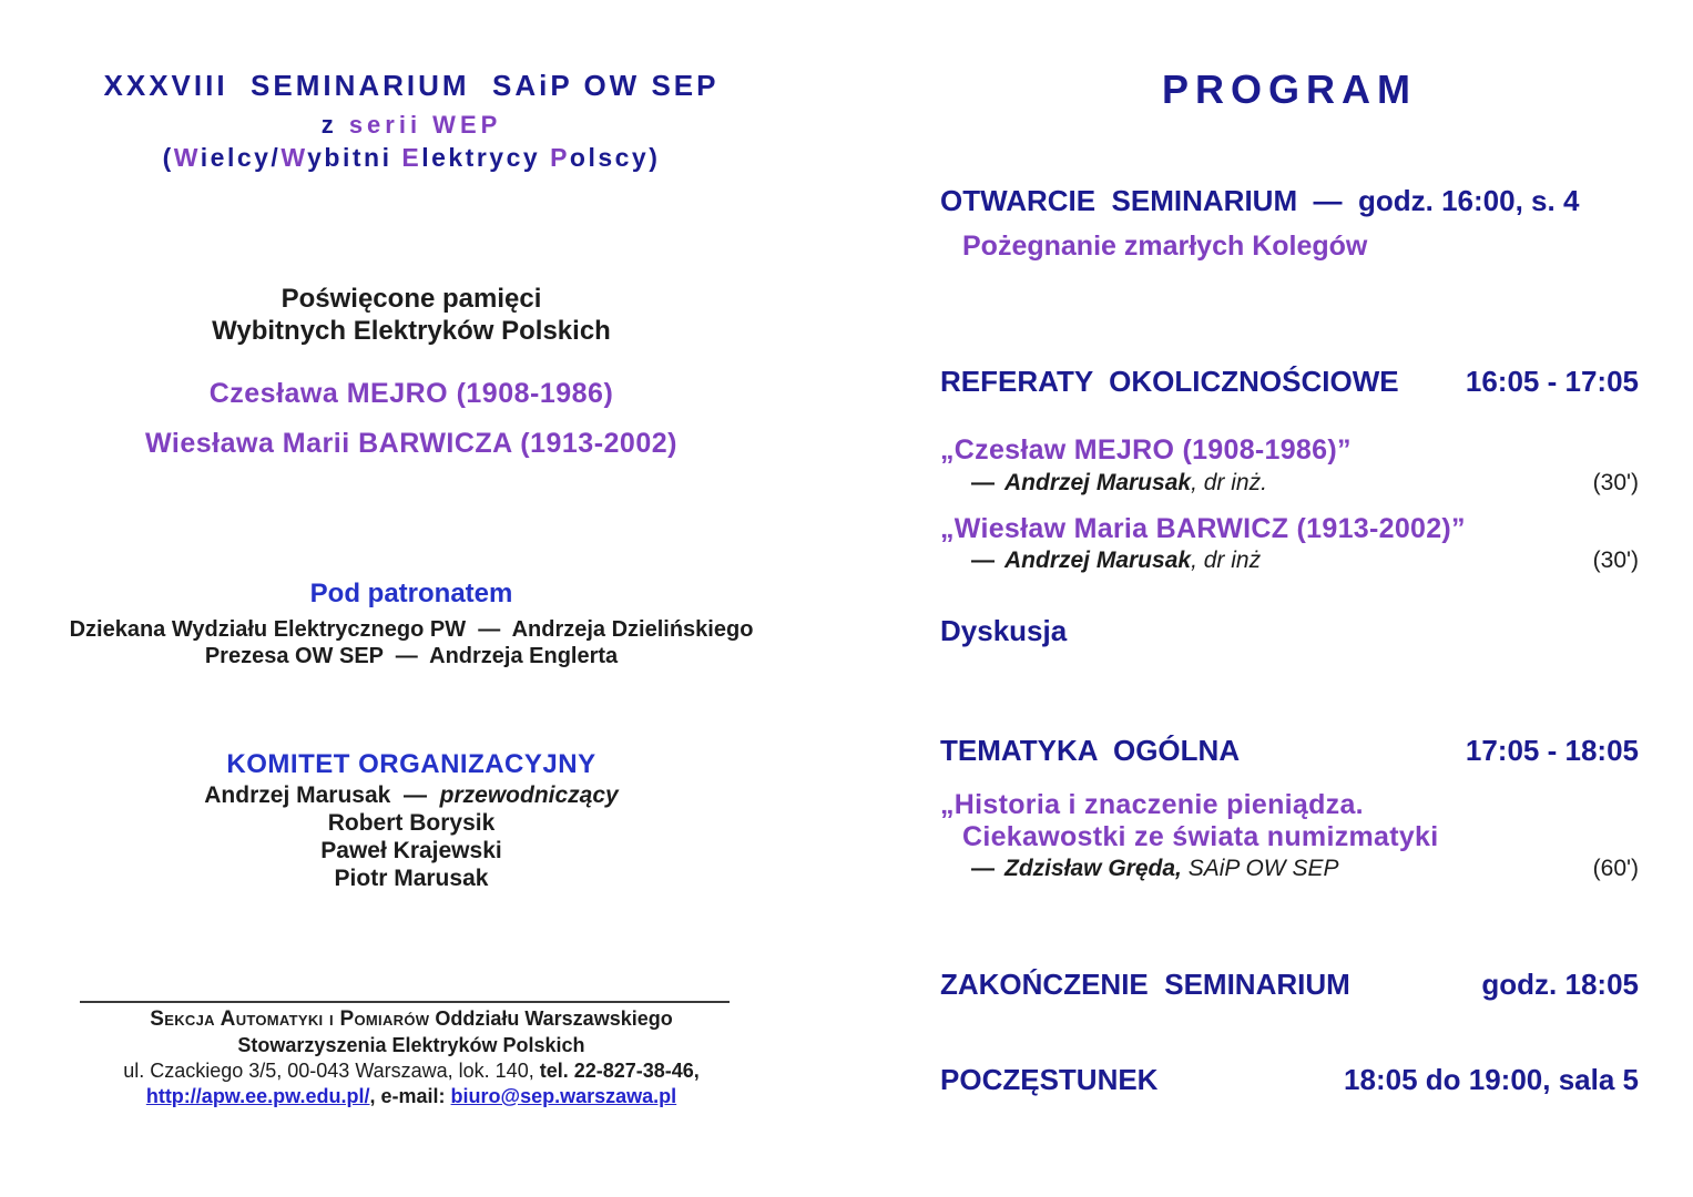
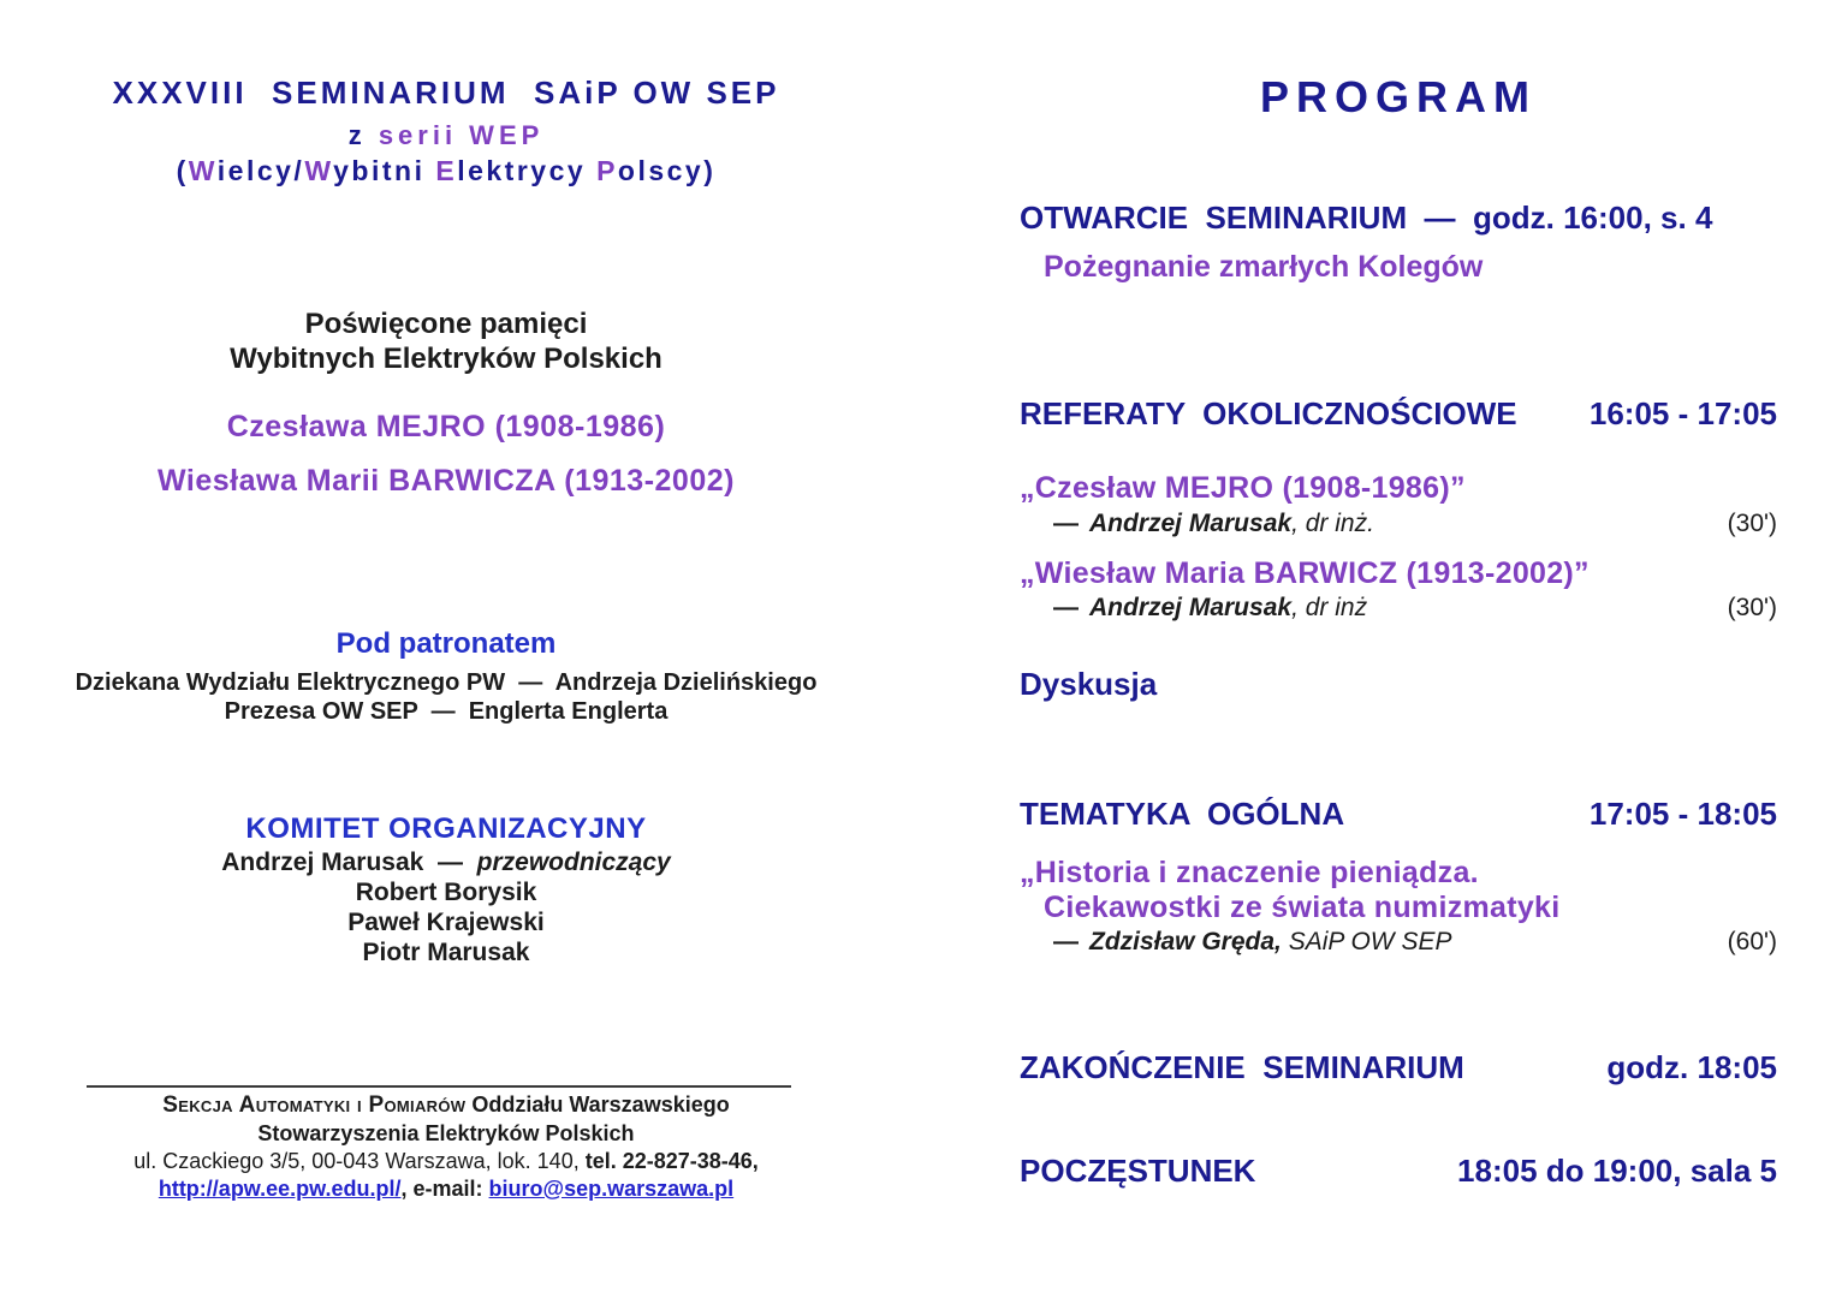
  XXXVIII SEMINARIUM SAiP OW SEP
  z serii WEP
  (Wielcy/Wybitni Elektrycy Polscy)
  Poświęcone pamięci
  Wybitnych Elektryków Polskich
  Czesława MEJRO (1908-1986)
  Wiesława Marii BARWICZA (1913-2002)
  Pod patronatem
  Dziekana Wydziału Elektrycznego PW — Andrzeja Dzielińskiego
- Prezesa OW SEP — Andrzeja Englerta
+ Prezesa OW SEP — Englerta Englerta
  KOMITET ORGANIZACYJNY
  Andrzej Marusak — przewodniczący
  Robert Borysik
  Paweł Krajewski
  Piotr Marusak
  Sekcja Automatyki i Pomiarów Oddziału Warszawskiego
  Stowarzyszenia Elektryków Polskich
  ul. Czackiego 3/5, 00-043 Warszawa, lok. 140, tel. 22-827-38-46,
  http://apw.ee.pw.edu.pl/, e-mail: biuro@sep.warszawa.pl
  PROGRAM
  OTWARCIE SEMINARIUM — godz. 16:00, s. 4
  Pożegnanie zmarłych Kolegów
  REFERATY OKOLICZNOŚCIOWE
  16:05 - 17:05
  „Czesław MEJRO (1908-1986)”
  — Andrzej Marusak, dr inż.
  (30')
  „Wiesław Maria BARWICZ (1913-2002)”
  — Andrzej Marusak, dr inż
  (30')
  Dyskusja
  TEMATYKA OGÓLNA
  17:05 - 18:05
  „Historia i znaczenie pieniądza.
  Ciekawostki ze świata numizmatyki
  — Zdzisław Gręda, SAiP OW SEP
  (60')
  ZAKOŃCZENIE SEMINARIUM
  godz. 18:05
  POCZĘSTUNEK
  18:05 do 19:00, sala 5
